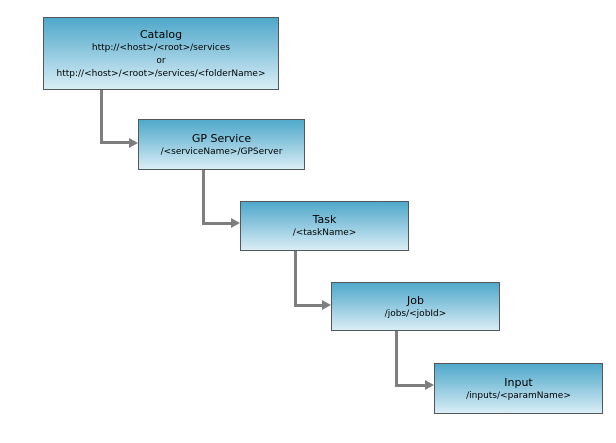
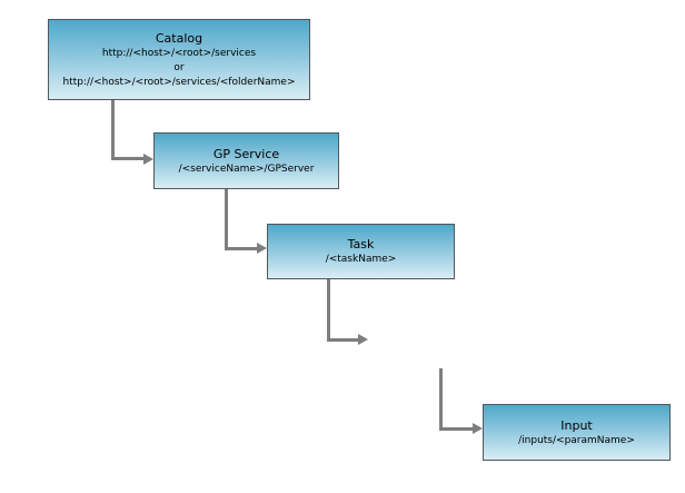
  Catalog
  http://<host>/<root>/services
  or
  http://<host>/<root>/services/<folderName>
  GP Service
  /<serviceName>/GPServer
  Task
  /<taskName>
- Job
- /jobs/<jobId>
  Input
  /inputs/<paramName>
